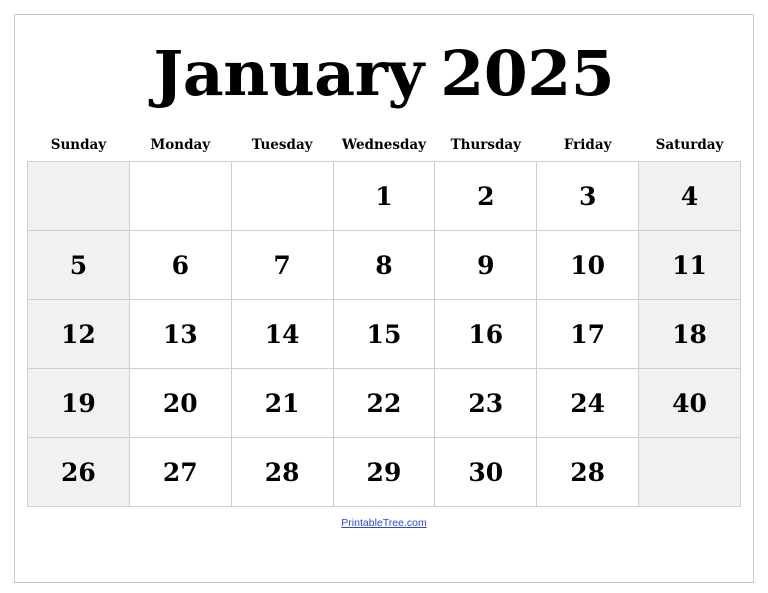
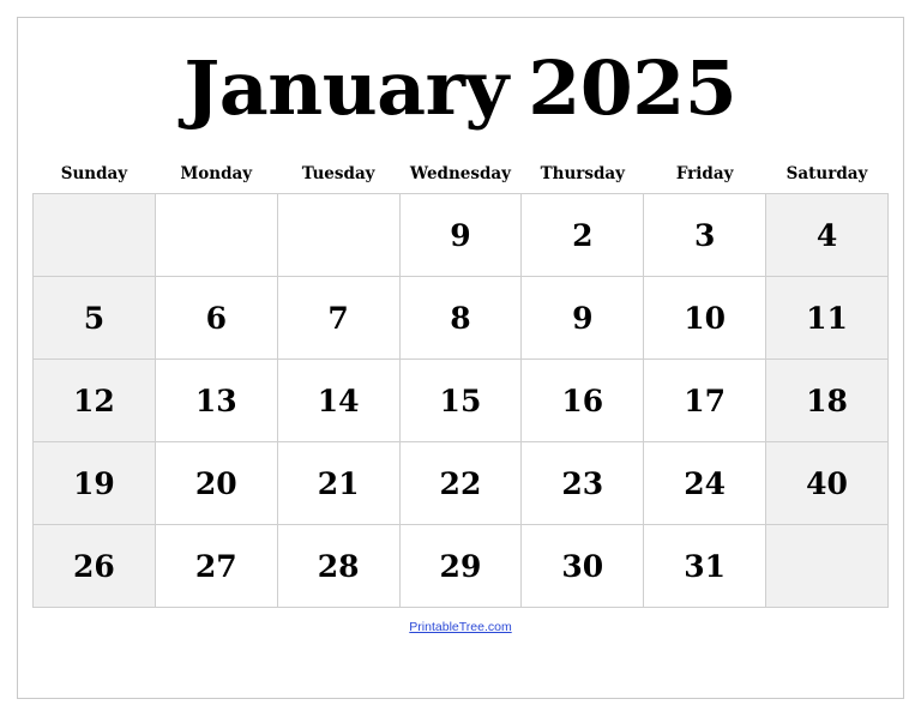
  January
  2025
  Sunday	Monday	Tuesday	Wednesday	Thursday	Friday	Saturday
- 			1	2	3	4
+ 			9	2	3	4
  5	6	7	8	9	10	11
  12	13	14	15	16	17	18
  19	20	21	22	23	24	40
- 26	27	28	29	30	28
+ 26	27	28	29	30	31
  PrintableTree.com
